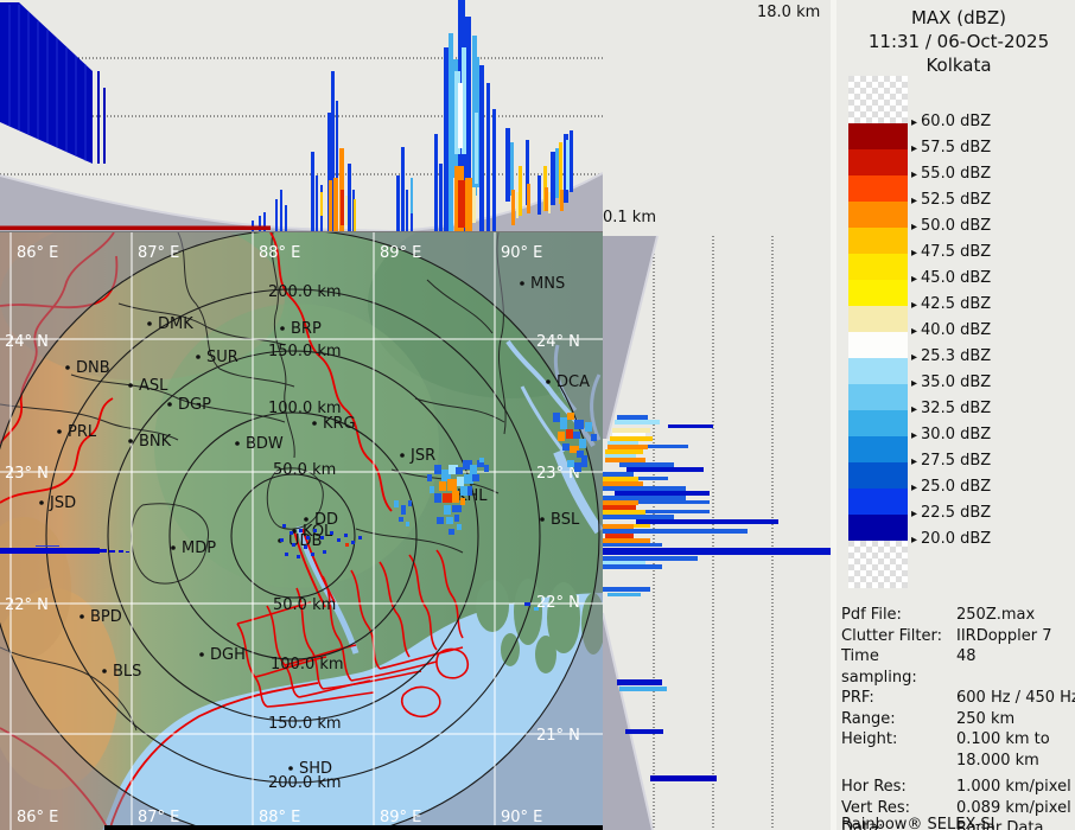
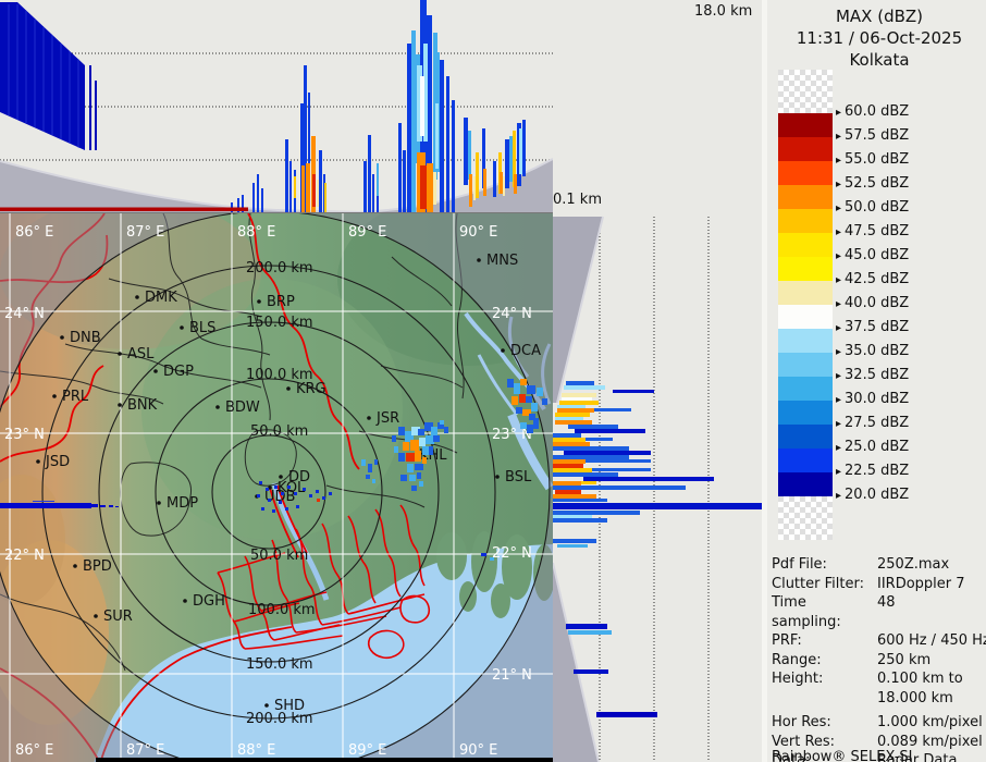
  18.0 km
  0.1 km
  200.0 km
  150.0 km
  100.0 km
  50.0 km
  50.0 km
  100.0 km
  150.0 km
  200.0 km
  86° E
  86° E
  87° E
  87° E
  88° E
  88° E
  89° E
  89° E
  90° E
  90° E
  24° N
  23° N
  22° N
  24° N
  23° N
  22° N
  21° N
  DMK
  DNB
- SUR
+ BLS
  ASL
  DGP
  PRL
  BNK
  BDW
  BRP
  KRG
  MNS
  DCA
  JSR
  BSL
  JSD
  MDP
  BPD
- BLS
+ SUR
  DGH
  SHD
  KHL
  DD
  KOL
  UDB
  MAX (dBZ)
  11:31 / 06-Oct-2025
  Kolkata
  ▸ 60.0 dBZ
  ▸ 57.5 dBZ
  ▸ 55.0 dBZ
  ▸ 52.5 dBZ
  ▸ 50.0 dBZ
  ▸ 47.5 dBZ
  ▸ 45.0 dBZ
  ▸ 42.5 dBZ
  ▸ 40.0 dBZ
- ▸ 25.3 dBZ
+ ▸ 37.5 dBZ
  ▸ 35.0 dBZ
  ▸ 32.5 dBZ
  ▸ 30.0 dBZ
  ▸ 27.5 dBZ
  ▸ 25.0 dBZ
  ▸ 22.5 dBZ
  ▸ 20.0 dBZ
  Pdf File:
  250Z.max
  Clutter Filter:
  IIRDoppler 7
  Time sampling:
  48
  PRF:
  600 Hz / 450 H
  Range:
  250 km
  Height:
  0.100 km to
  18.000 km
  Hor Res:
  1.000 km/pixel
  Vert Res:
  0.089 km/pixel
  Data:
  Radar Data
  Rainbow® SELEX-SI
